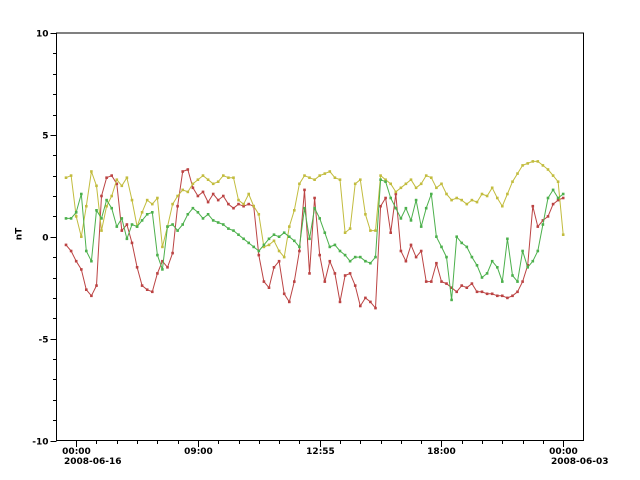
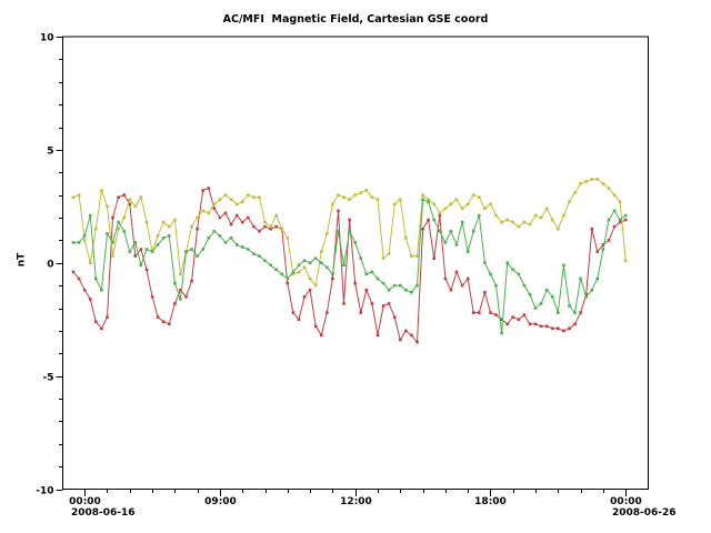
+ AC/MFI Magnetic Field, Cartesian GSE coord
  10
  5
  0
  -5
  -10
  00:00
  09:00
- 12:55
+ 12:00
  18:00
  00:00
  2008-06-16
- 2008-06-03
+ 2008-06-26
